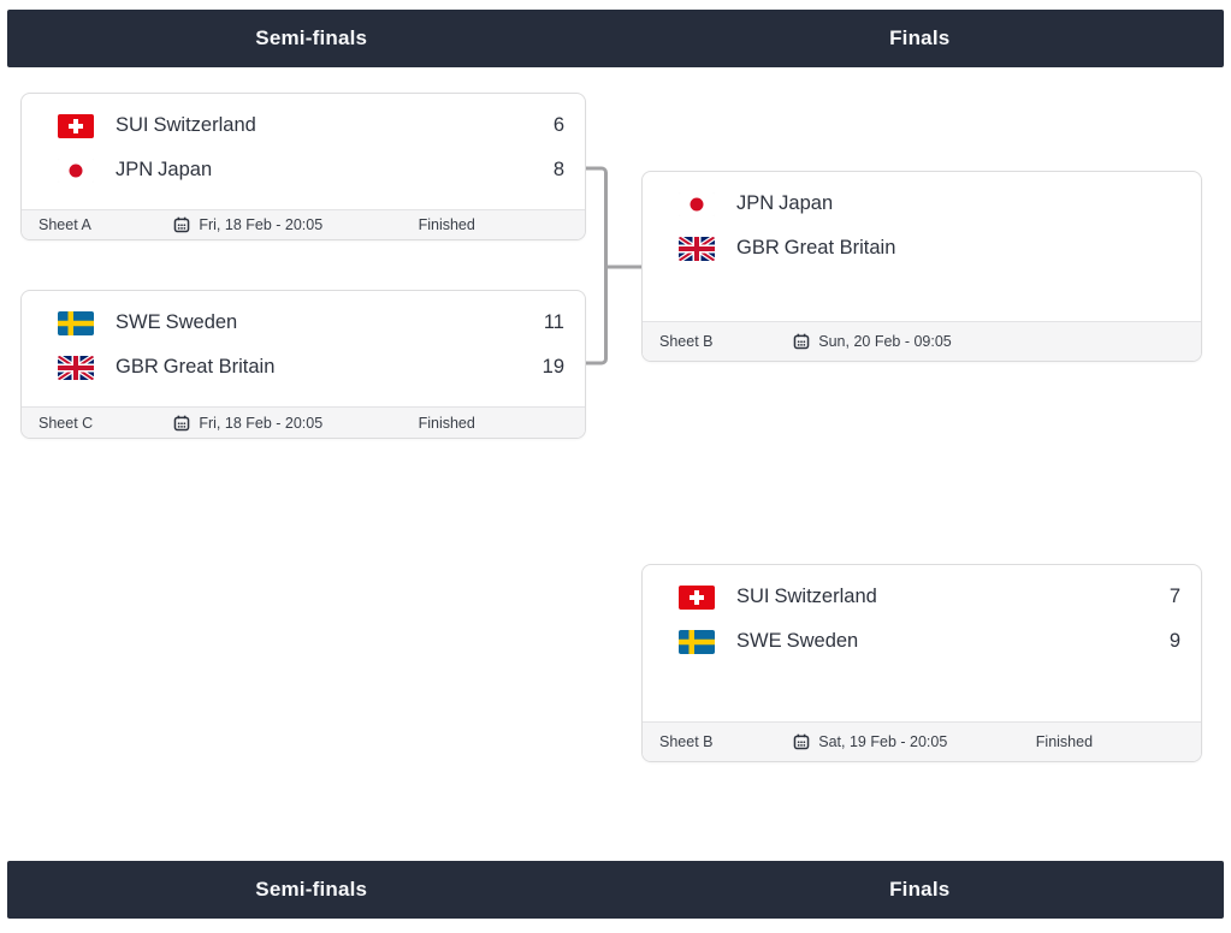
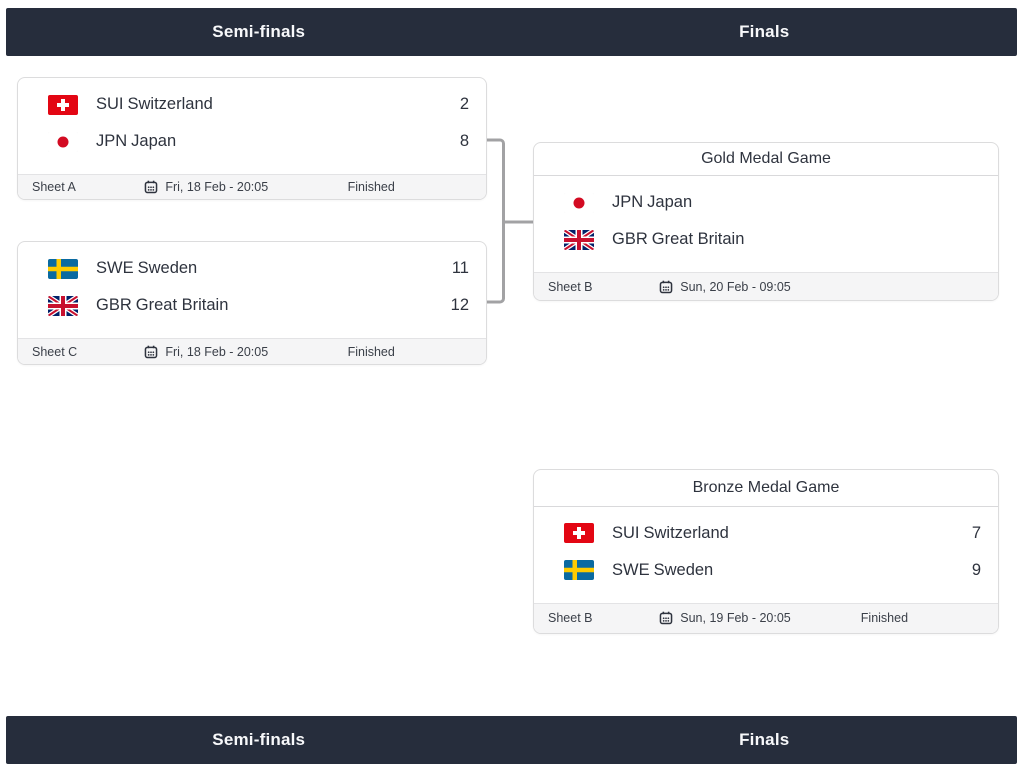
  Semi-finals
  Finals
  SUI Switzerland
- 6
+ 2
  JPN Japan
  8
  Sheet A
  Fri, 18 Feb - 20:05
  Finished
  SWE Sweden
  11
  GBR Great Britain
- 19
+ 12
  Sheet C
  Fri, 18 Feb - 20:05
  Finished
+ Gold Medal Game
  JPN Japan
  GBR Great Britain
  Sheet B
  Sun, 20 Feb - 09:05
+ Bronze Medal Game
  SUI Switzerland
  7
  SWE Sweden
  9
  Sheet B
- Sat, 19 Feb - 20:05
+ Sun, 19 Feb - 20:05
  Finished
  Semi-finals
  Finals
